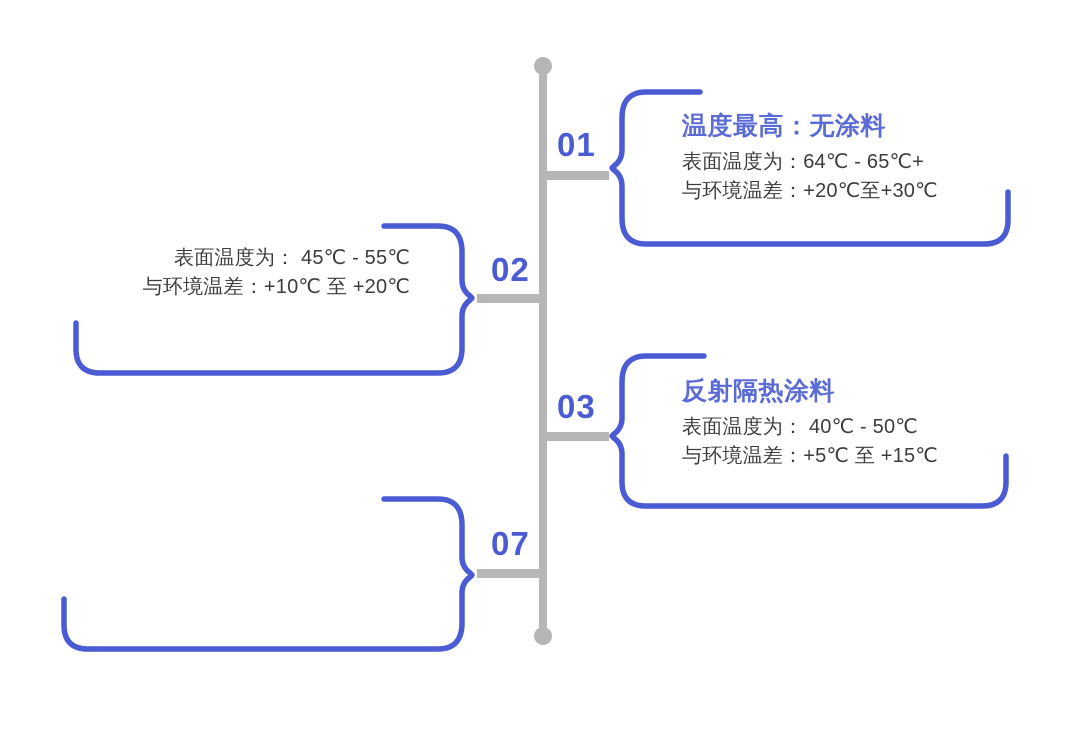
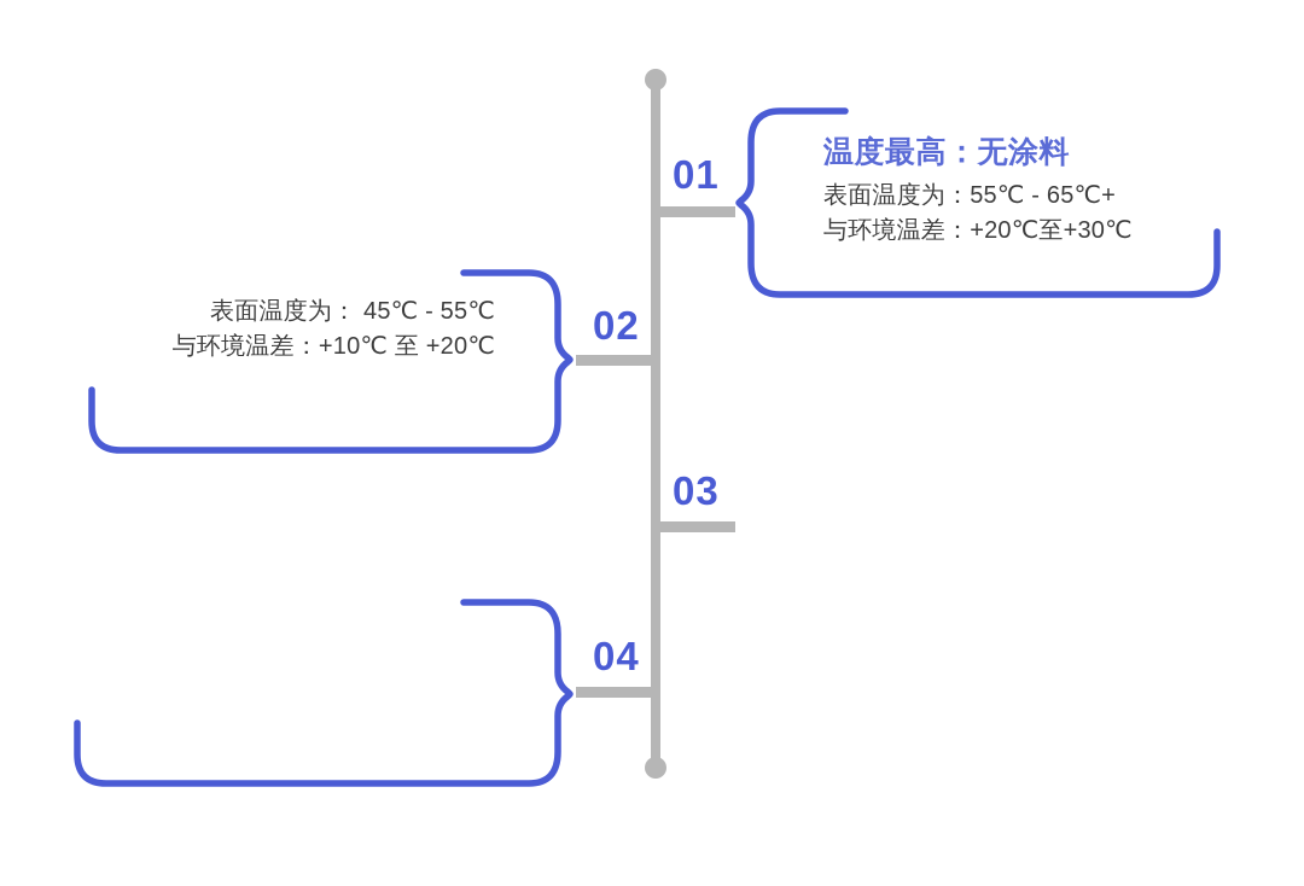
  01
  02
  03
- 07
+ 04
  温度最高：无涂料
- 表面温度为：64℃ - 65℃+
+ 表面温度为：55℃ - 65℃+
  与环境温差：+20℃至+30℃
  表面温度为： 45℃ - 55℃
  与环境温差：+10℃ 至 +20℃
- 反射隔热涂料
- 表面温度为： 40℃ - 50℃
- 与环境温差：+5℃ 至 +15℃
